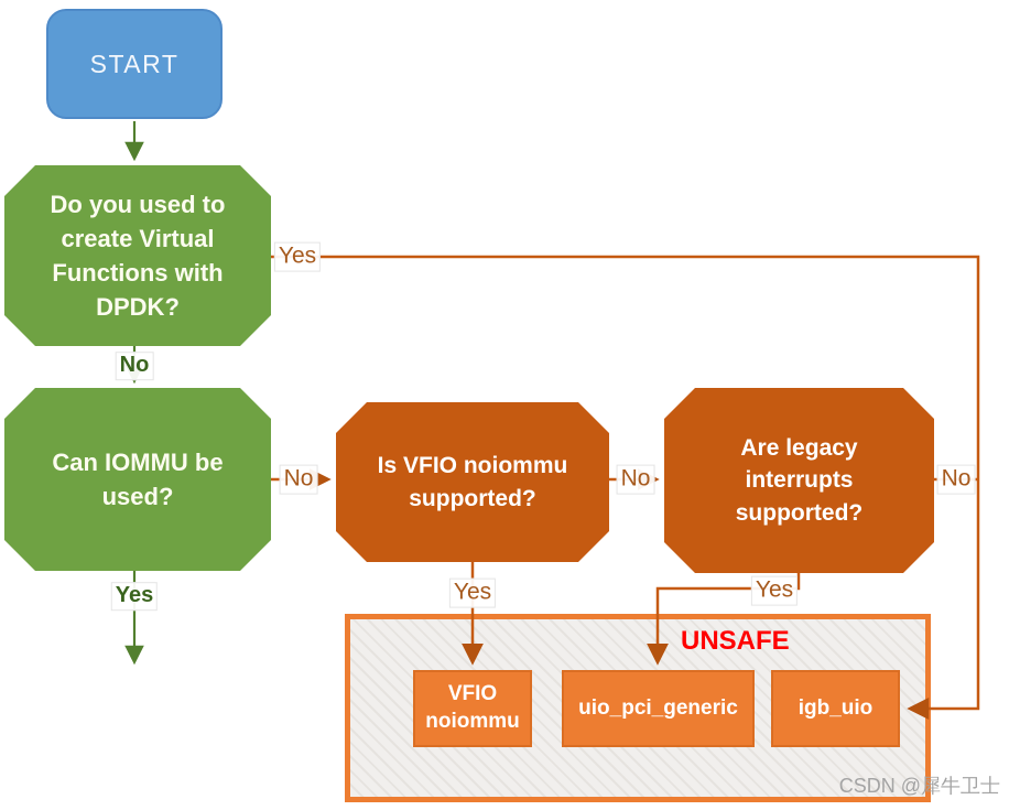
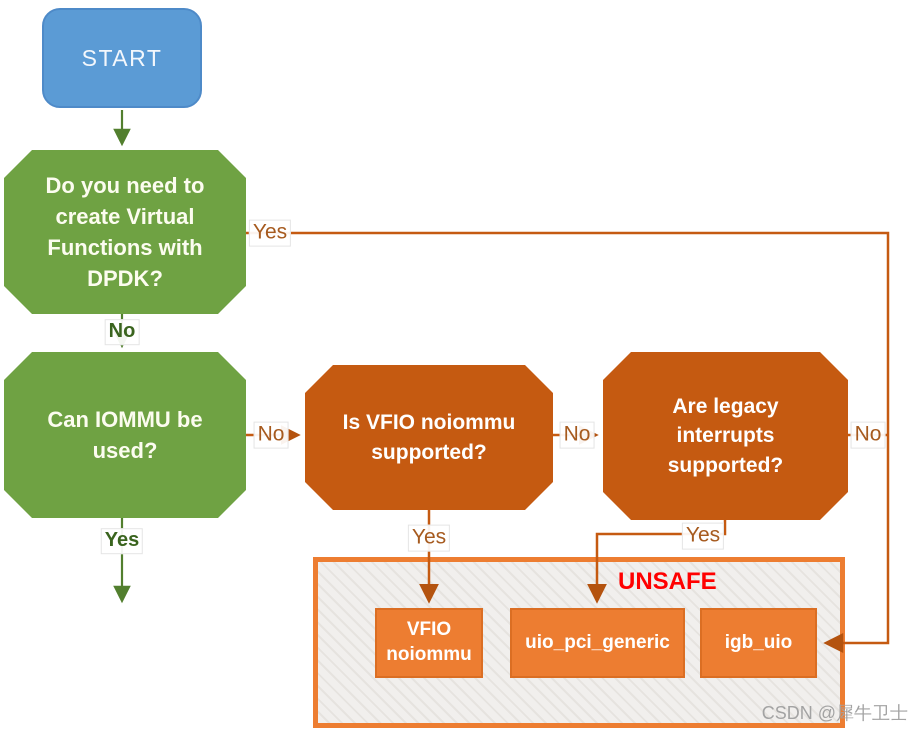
  UNSAFE
  VFIO noiommu
  uio_pci_generic
  igb_uio
  START
- Do you used to create Virtual Functions with DPDK?
+ Do you need to create Virtual Functions with DPDK?
  Can IOMMU be used?
  Is VFIO noiommu supported?
  Are legacy interrupts supported?
  Yes
  No
  No
  No
  No
  Yes
  Yes
  Yes
  CSDN @犀牛卫士
